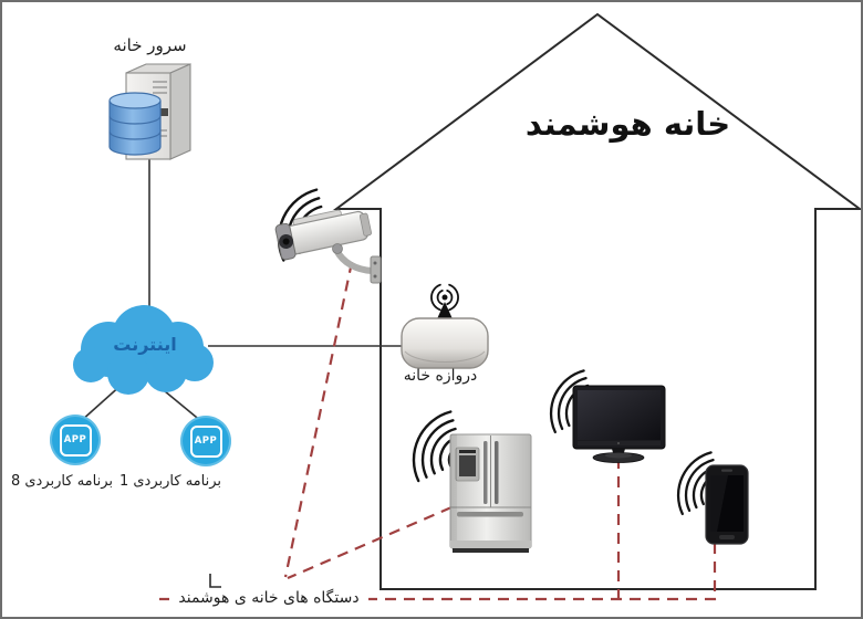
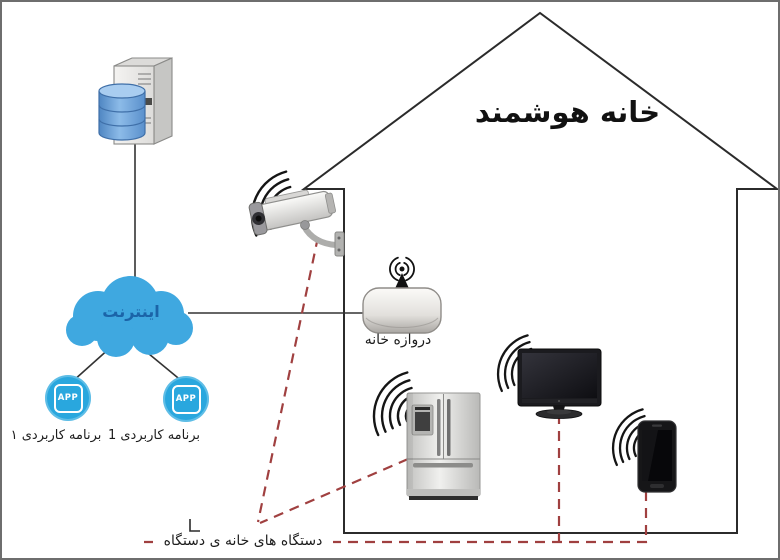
- سرور خانه
  خانه هوشمند
  اینترنت
  دروازه خانه
- دستگاه های خانه ی هوشمند
+ دستگاه های خانه ی دستگاه
  APP
  APP
- برنامه کاربردی 8
+ برنامه کاربردی ۱
  برنامه کاربردی 1
